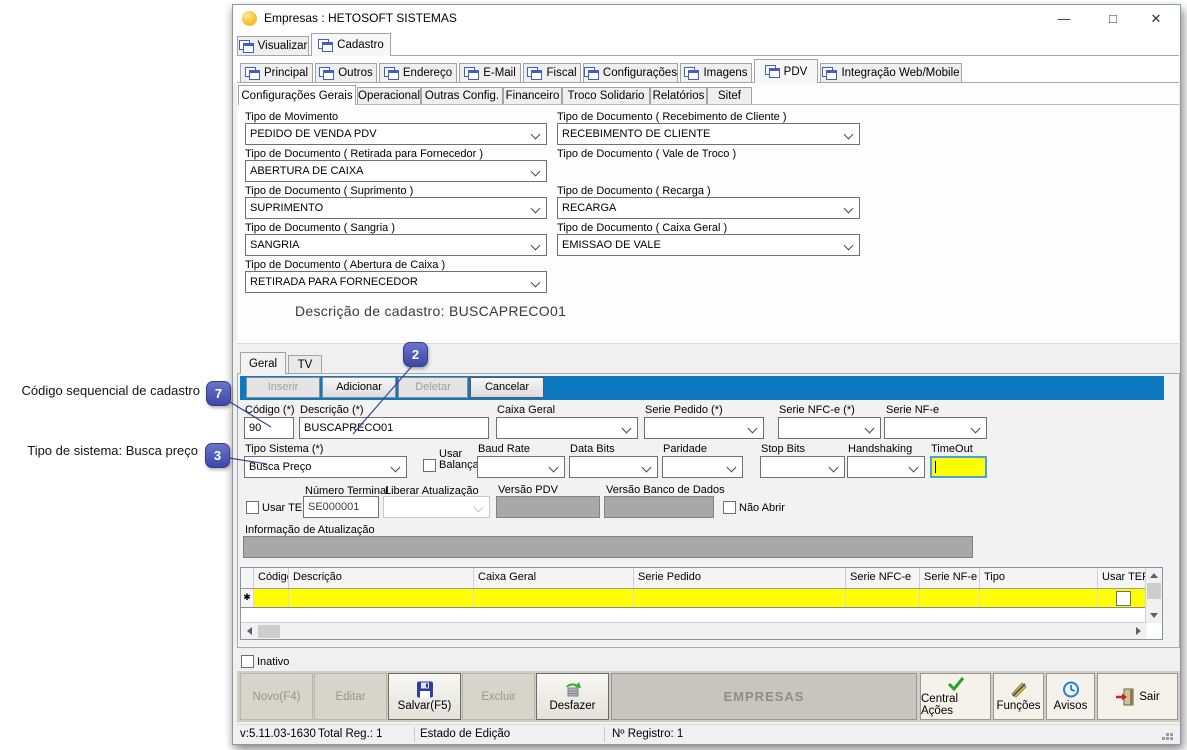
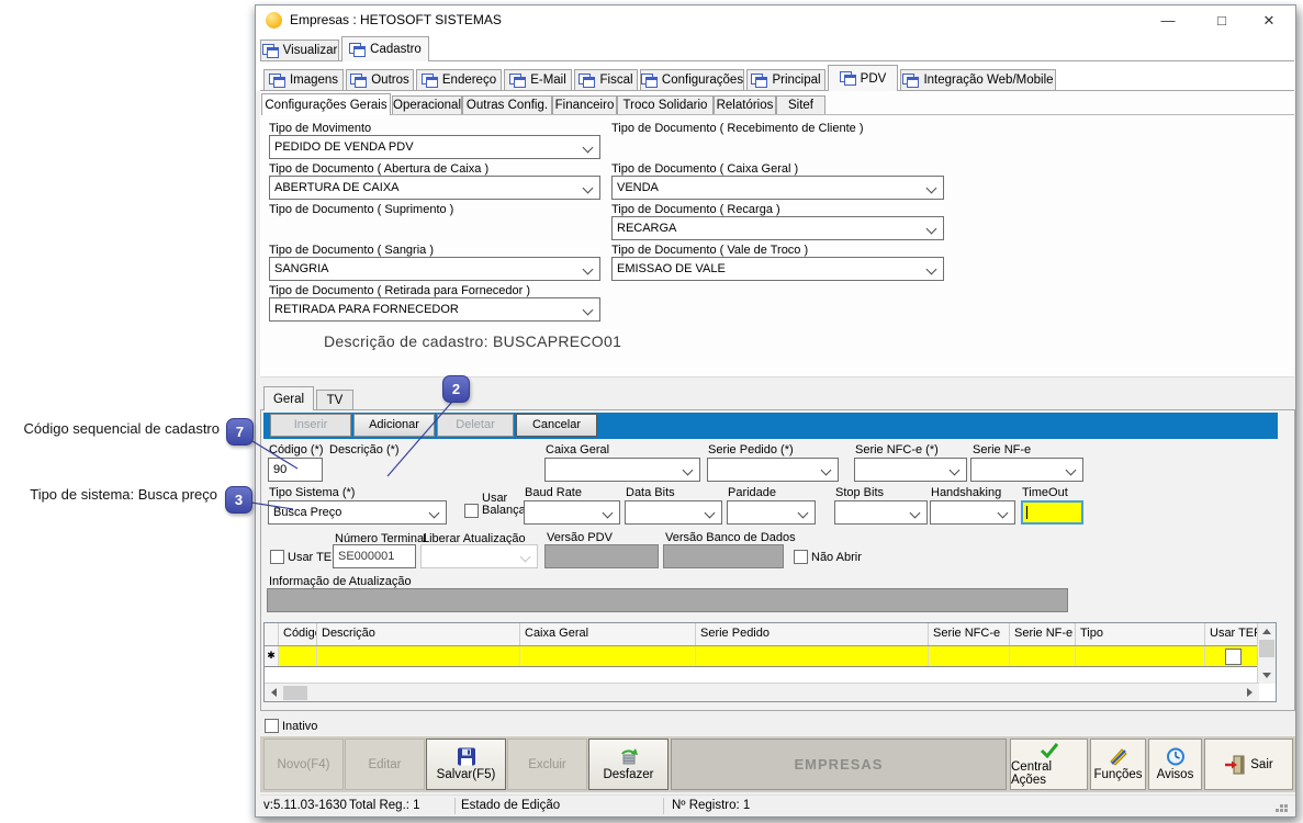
  Empresas : HETOSOFT SISTEMAS
  —
  □
  ✕
  Visualizar
  Cadastro
- Principal
+ Imagens
  Outros
  Endereço
  E-Mail
  Fiscal
  Configurações
- Imagens
+ Principal
  PDV
  Integração Web/Mobile
  Configurações Gerais
  Operacional
  Outras Config.
  Financeiro
  Troco Solidario
  Relatórios
  Sitef
  Tipo de Movimento
  PEDIDO DE VENDA PDV
- Tipo de Documento ( Retirada para Fornecedor )
+ Tipo de Documento ( Abertura de Caixa )
  ABERTURA DE CAIXA
  Tipo de Documento ( Suprimento )
- SUPRIMENTO
  Tipo de Documento ( Sangria )
  SANGRIA
- Tipo de Documento ( Abertura de Caixa )
+ Tipo de Documento ( Retirada para Fornecedor )
  RETIRADA PARA FORNECEDOR
  Tipo de Documento ( Recebimento de Cliente )
- RECEBIMENTO DE CLIENTE
- Tipo de Documento ( Vale de Troco )
+ Tipo de Documento ( Caixa Geral )
+ VENDA
  Tipo de Documento ( Recarga )
  RECARGA
- Tipo de Documento ( Caixa Geral )
+ Tipo de Documento ( Vale de Troco )
  EMISSAO DE VALE
  Descrição de cadastro: BUSCAPRECO01
  Geral
  TV
  Inserir
  Adicionar
  Deletar
  Cancelar
  Código (*)
  90
  Descrição (*)
- BUSCAPRECO01
  Caixa Geral
  Serie Pedido (*)
  Serie NFC-e (*)
  Serie NF-e
  Tipo Sistema (*)
  Busca Preço
  Usar Balança
  Baud Rate
  Data Bits
  Paridade
  Stop Bits
  Handshaking
  TimeOut
  Usar TE
  Número Terminal
  SE000001
  Liberar Atualização
  Versão PDV
  Versão Banco de Dados
  Não Abrir
  Informação de Atualização
  Códig
  Descrição
  Caixa Geral
  Serie Pedido
  Serie NFC-e
  Serie NF-e
  Tipo
  Usar TE
  ✱
  Inativo
  Novo(F4)
  Editar
  Salvar(F5)
  Excluir
  Desfazer
  EMPRESAS
  Central Ações
  Funções
  Avisos
  Sair
  v:5.11.03-1630
  Total Reg.: 1
  Estado de Edição
  Nº Registro: 1
  Código sequencial de cadastro
  7
  2
  Tipo de sistema: Busca preço
  3
